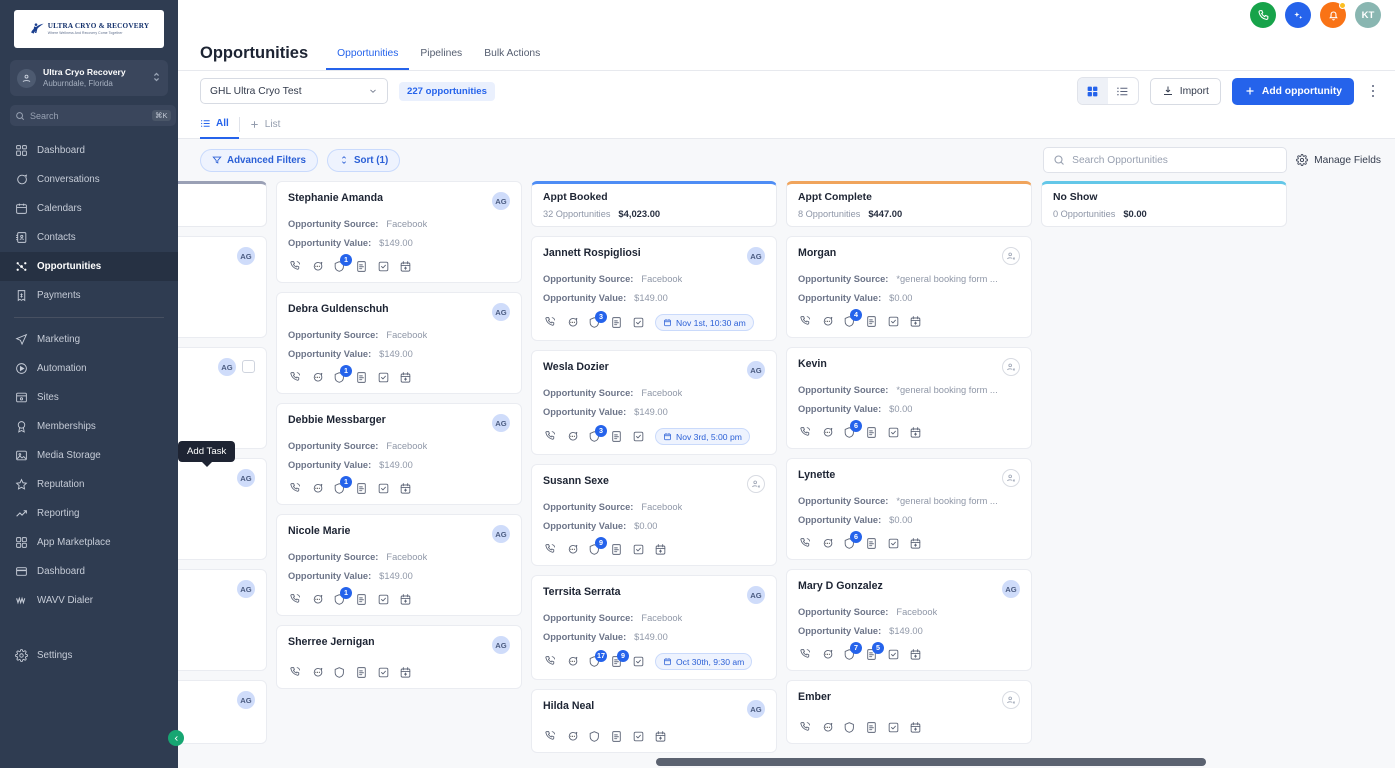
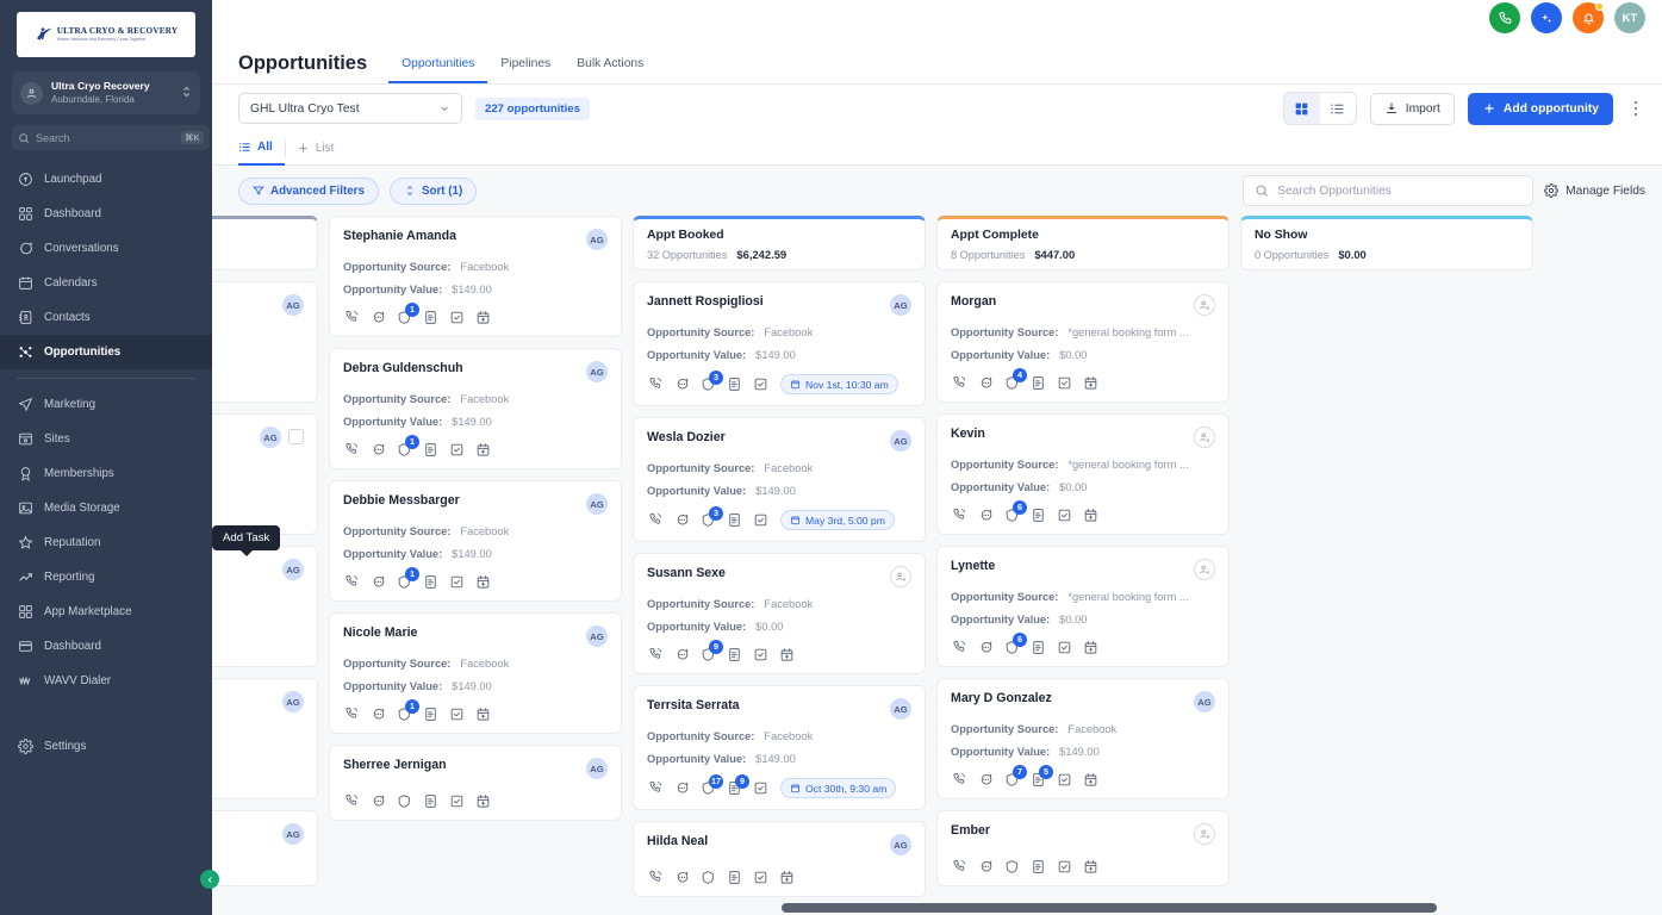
  ULTRA CRYO & RECOVERY
  Ultra Cryo Recovery
  Auburndale, Florida
  Search
  ⌘K
+ Launchpad
  Dashboard
  Conversations
  Calendars
  Contacts
  Opportunities
- Payments
  Marketing
- Automation
  Sites
  Memberships
  Media Storage
  Reputation
  Reporting
  App Marketplace
  Dashboard
  WAVV Dialer
  Settings
  KT
  Opportunities
  Opportunities
  Pipelines
  Bulk Actions
  GHL Ultra Cryo Test
  227 opportunities
  Import
  Add opportunity
  All
  List
  Advanced Filters
  Sort (1)
  Search Opportunities
  Manage Fields
  AG
  AG
  AG
  AG
  AG
  Stephanie Amanda
  AG
  Opportunity Source:
  Facebook
  Opportunity Value:
  $149.00
  1
  Debra Guldenschuh
  AG
  Opportunity Source:
  Facebook
  Opportunity Value:
  $149.00
  1
  Debbie Messbarger
  AG
  Opportunity Source:
  Facebook
  Opportunity Value:
  $149.00
  1
  Nicole Marie
  AG
  Opportunity Source:
  Facebook
  Opportunity Value:
  $149.00
  1
  Sherree Jernigan
  AG
  Appt Booked
  32 Opportunities
- $4,023.00
+ $6,242.59
  Jannett Rospigliosi
  AG
  Opportunity Source:
  Facebook
  Opportunity Value:
  $149.00
  3
  Nov 1st, 10:30 am
  Wesla Dozier
  AG
  Opportunity Source:
  Facebook
  Opportunity Value:
  $149.00
  3
- Nov 3rd, 5:00 pm
+ May 3rd, 5:00 pm
  Susann Sexe
  Opportunity Source:
  Facebook
  Opportunity Value:
  $0.00
  9
  Terrsita Serrata
  AG
  Opportunity Source:
  Facebook
  Opportunity Value:
  $149.00
  17
  9
  Oct 30th, 9:30 am
  Hilda Neal
  AG
  Appt Complete
  8 Opportunities
  $447.00
  Morgan
  Opportunity Source:
  *general booking form ...
  Opportunity Value:
  $0.00
  4
  Kevin
  Opportunity Source:
  *general booking form ...
  Opportunity Value:
  $0.00
  6
  Lynette
  Opportunity Source:
  *general booking form ...
  Opportunity Value:
  $0.00
  6
  Mary D Gonzalez
  AG
  Opportunity Source:
  Facebook
  Opportunity Value:
  $149.00
  7
  5
  Ember
  No Show
  0 Opportunities
  $0.00
  Add Task
